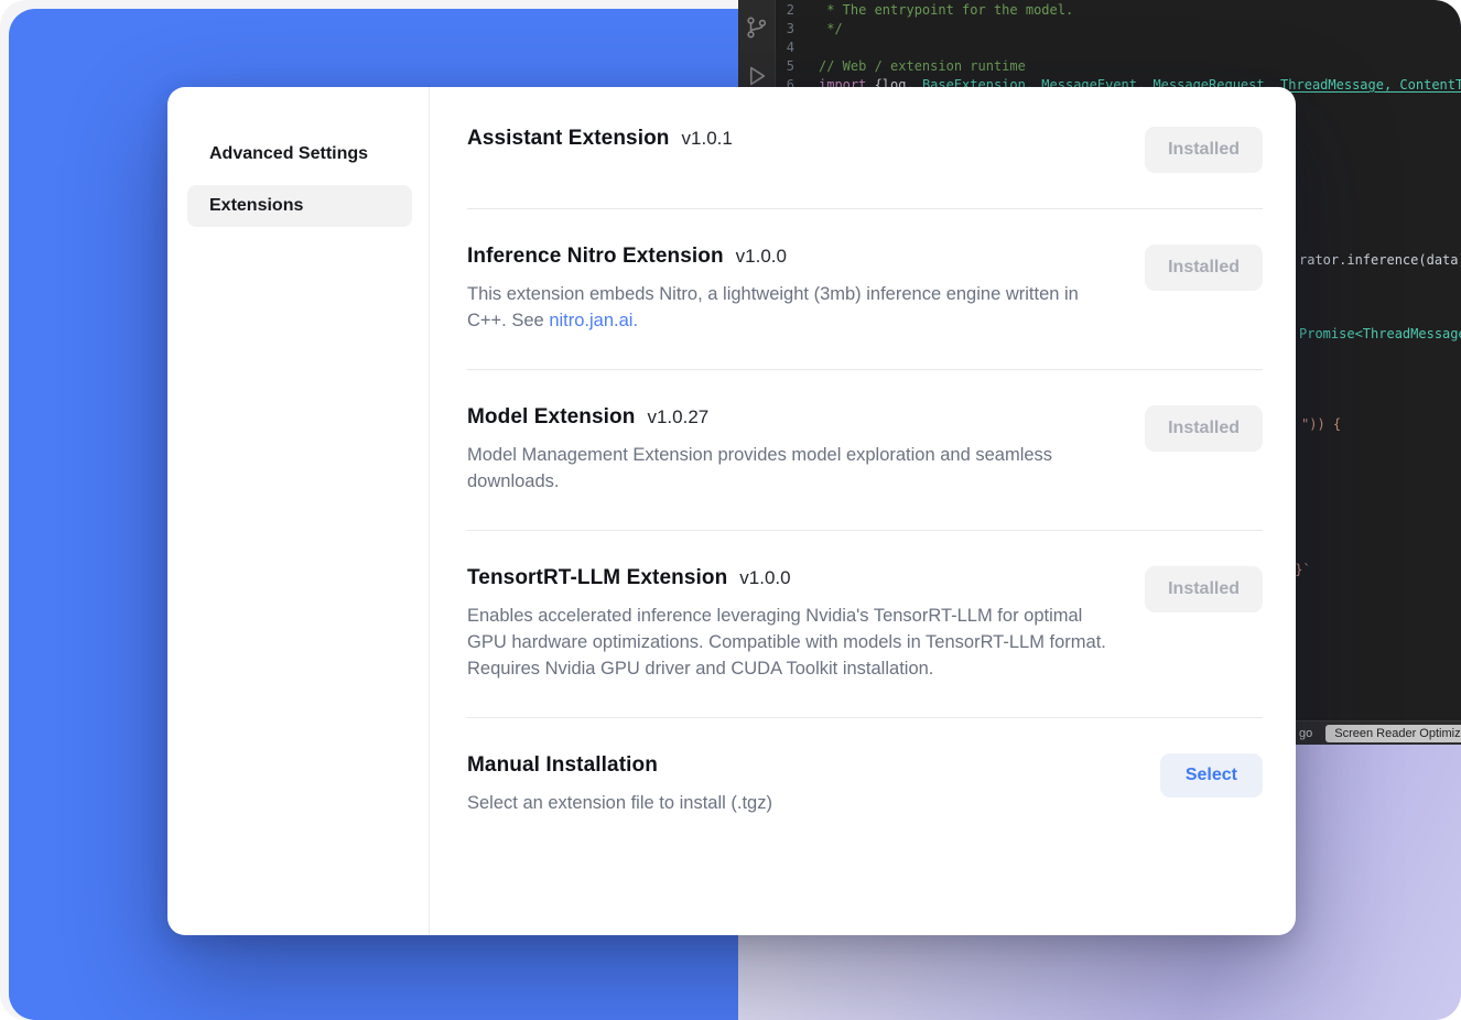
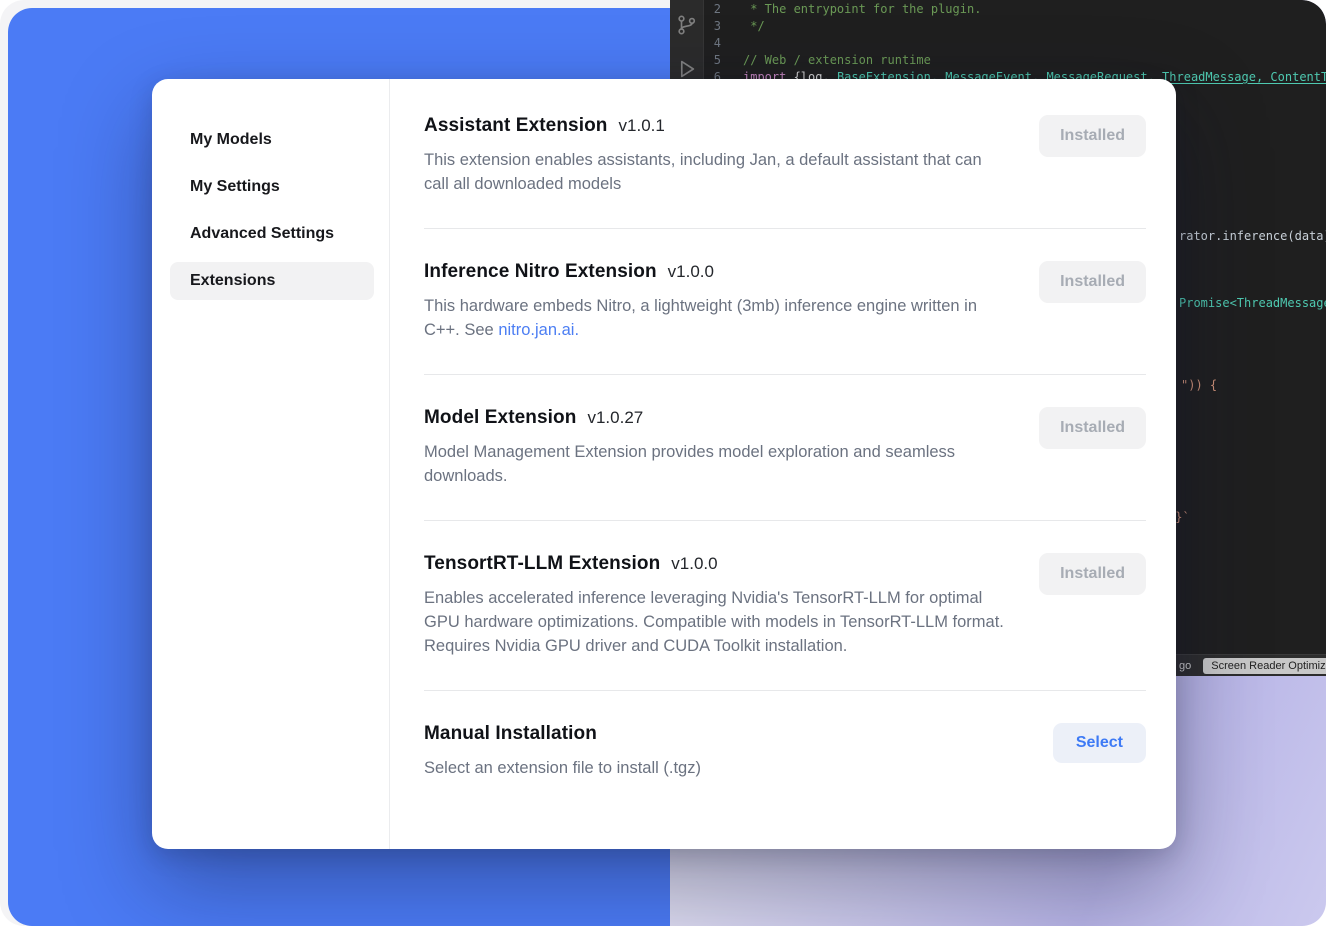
  2
- * The entrypoint for the model.
+ * The entrypoint for the plugin.
  3
  */
  4
  5
  // Web / extension runtime
  6
  import
  {log,
  BaseExtension, MessageEvent, MessageRequest, ThreadMessage, ContentT
  rator.inference(data
  Promise<ThreadMessag
  ")) {
  go
  Screen Reader Optimiz
+ My Models
+ My Settings
  Advanced Settings
  Extensions
  Assistant Extension
  v1.0.1
+ This extension enables assistants, including Jan, a default assistant that can call all downloaded models
  Installed
  Inference Nitro Extension
  v1.0.0
- This extension embeds Nitro, a lightweight (3mb) inference engine written in C++. See nitro.jan.ai.
+ This hardware embeds Nitro, a lightweight (3mb) inference engine written in C++. See nitro.jan.ai.
  Installed
  Model Extension
  v1.0.27
  Model Management Extension provides model exploration and seamless downloads.
  Installed
  TensortRT-LLM Extension
  v1.0.0
  Enables accelerated inference leveraging Nvidia's TensorRT-LLM for optimal GPU hardware optimizations. Compatible with models in TensorRT-LLM format. Requires Nvidia GPU driver and CUDA Toolkit installation.
  Installed
  Manual Installation
  Select an extension file to install (.tgz)
  Select
